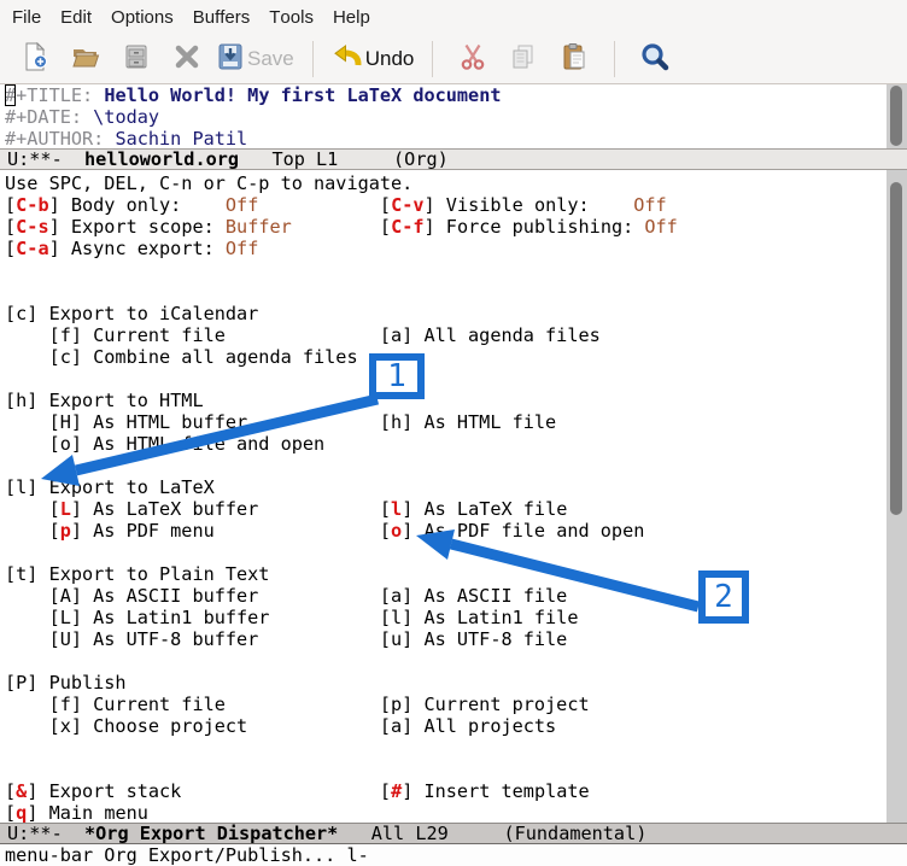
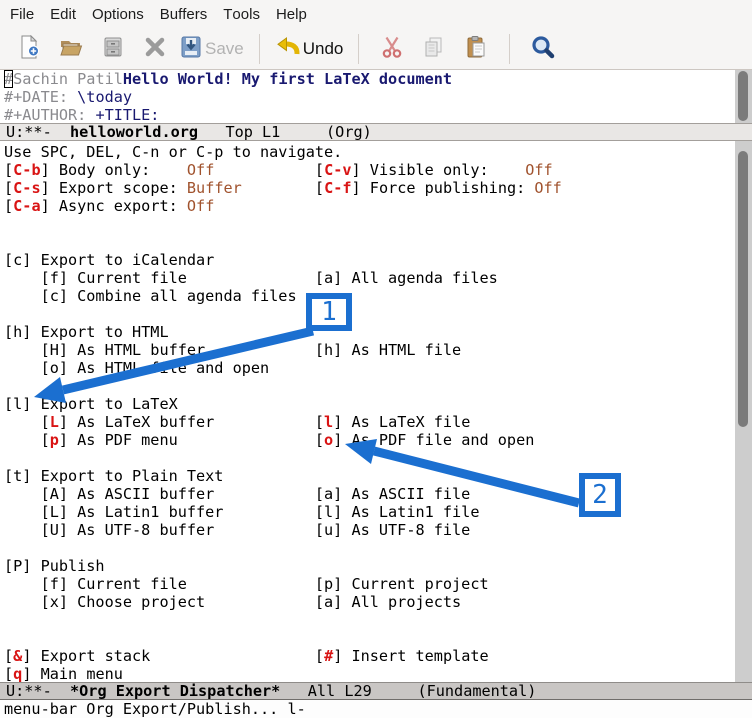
  File
  Edit
  Options
  Buffers
  Tools
  Help
  Save
  Undo
- #+TITLE: Hello World! My first LaTeX document
+ #Sachin PatilHello World! My first LaTeX document
  #+DATE: \today
- #+AUTHOR: Sachin Patil
+ #+AUTHOR: +TITLE:
  U:**- helloworld.org Top L1 (Org)
  Use SPC, DEL, C-n or C-p to navigate.
  [C-b] Body only: Off [C-v] Visible only: Off
  [C-s] Export scope: Buffer [C-f] Force publishing: Off
  [C-a] Async export: Off
  [c] Export to iCalendar
  [f] Current file [a] All agenda files
  [c] Combine all agenda files
  [h] Export to HTML
  [H] As HTML buffer [h] As HTML file
  [o] As HTMLe and open
  [l] Export to LaTeX
  [L] As LaTeX buffer [l] As LaTeX file
  [p] As PDF menu [o] As PDF file and open
  [t] Export to Plain Text
  [A] As ASCII buffer [a] As ASCII file
  [L] As Latin1 buffer [l] As Latin1 file
  [U] As UTF-8 buffer [u] As UTF-8 file
  [P] Publish
  [f] Current file [p] Current project
  [x] Choose project [a] All projects
  [&] Export stack [#] Insert template
  [q] Main menu
  U:**- *Org Export Dispatcher* All L29 (Fundamental)
  menu-bar Org Export/Publish... l-
  1
  2
